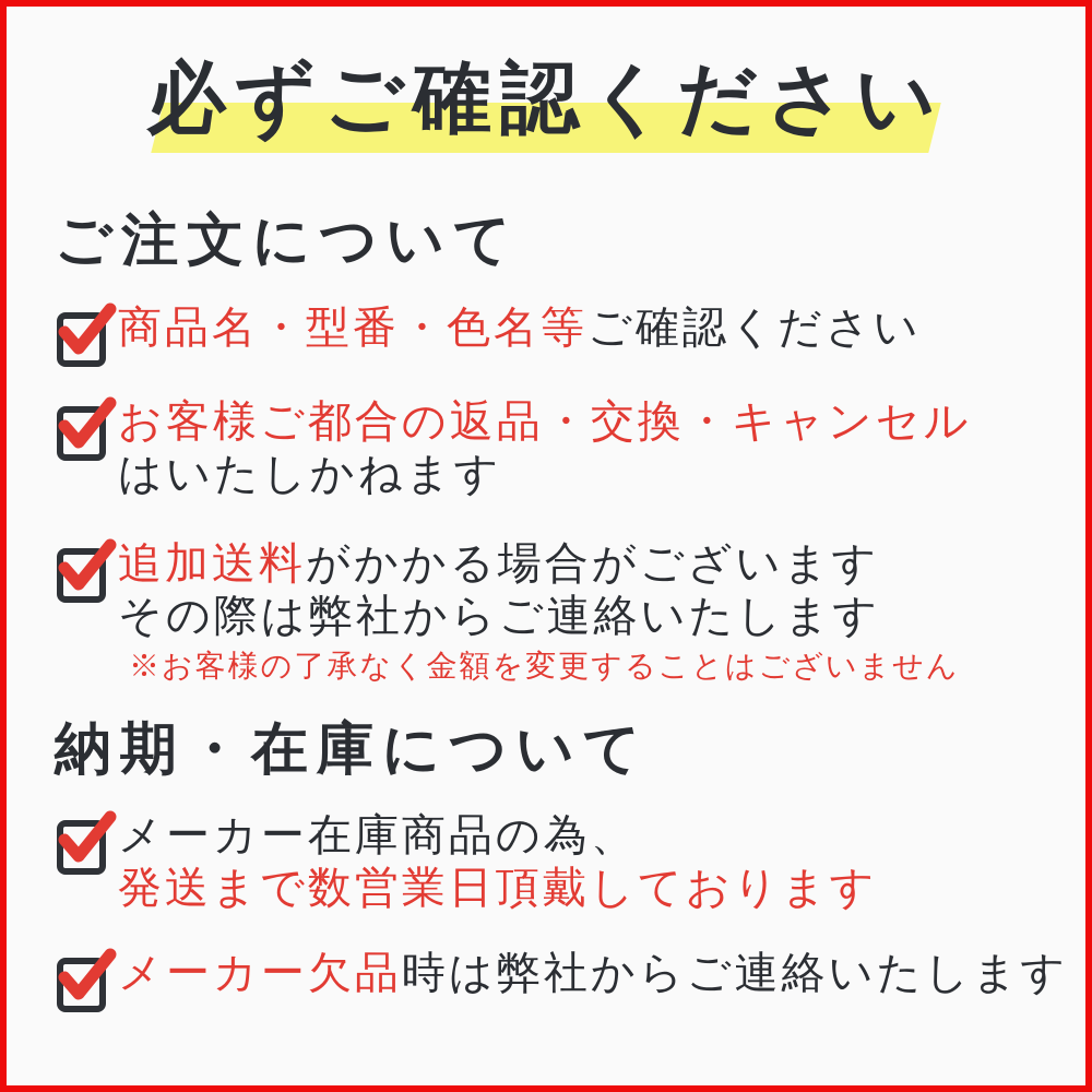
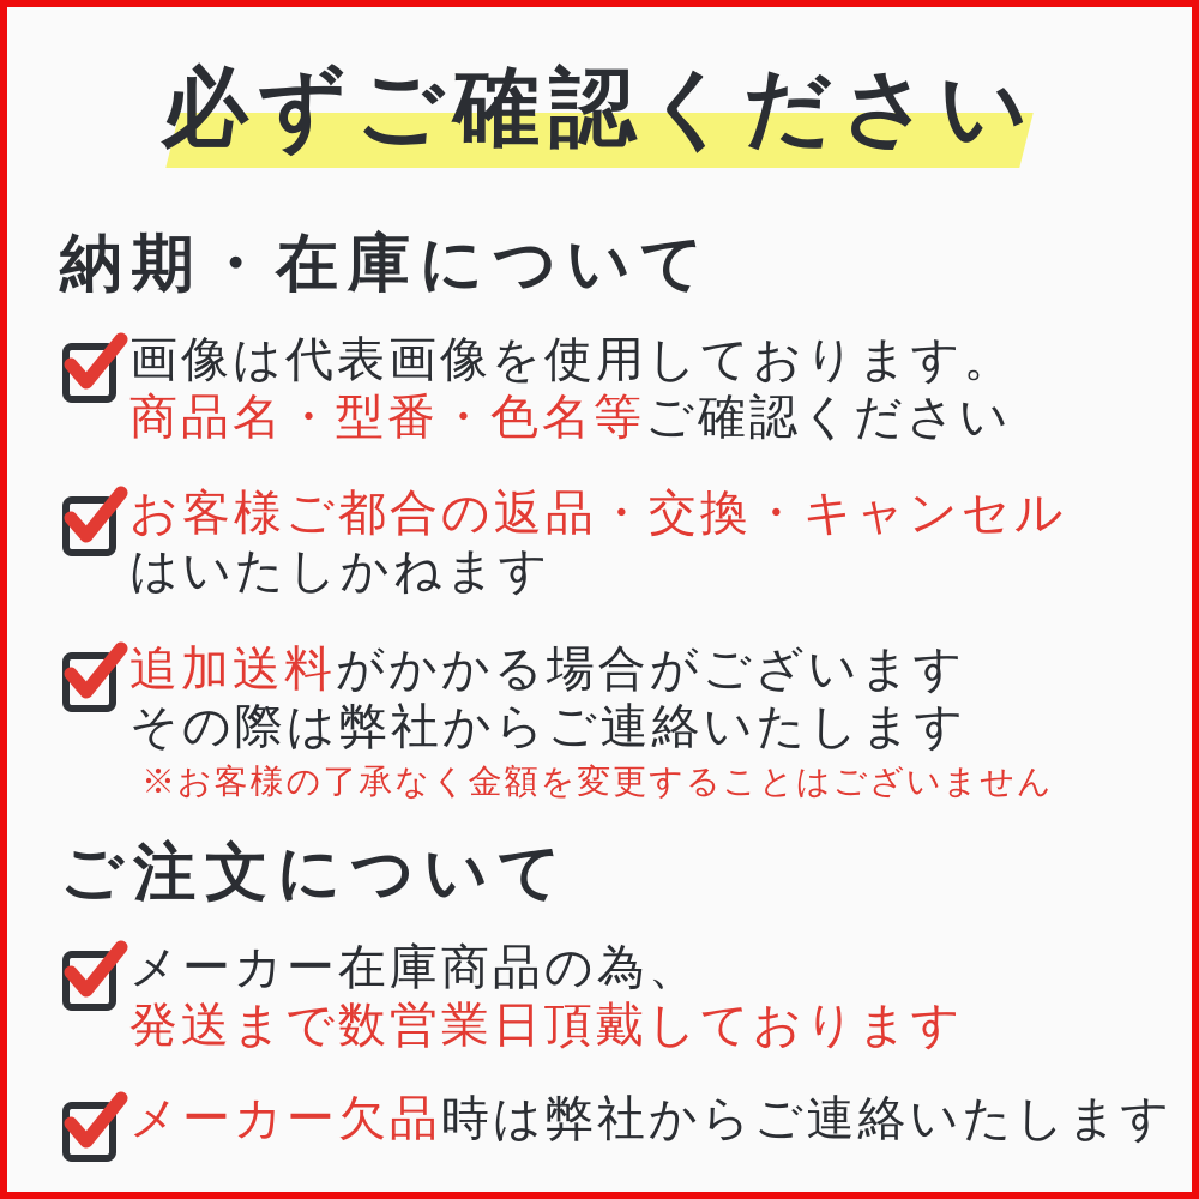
  必ずご確認ください
- ご注文について
+ 納期・在庫について
+ 画像は代表画像を使用しております。
  商品名・型番・色名等ご確認ください
  お客様ご都合の返品・交換・キャンセル
  はいたしかねます
  追加送料がかかる場合がございます
  その際は弊社からご連絡いたします
  ※お客様の了承なく金額を変更することはございません
- 納期・在庫について
+ ご注文について
  メーカー在庫商品の為、
  発送まで数営業日頂戴しております
  メーカー欠品時は弊社からご連絡いたします
